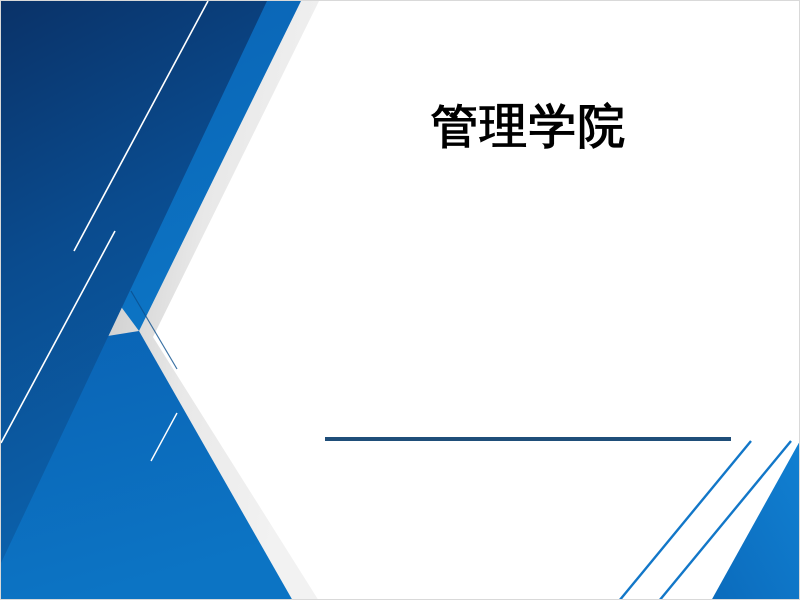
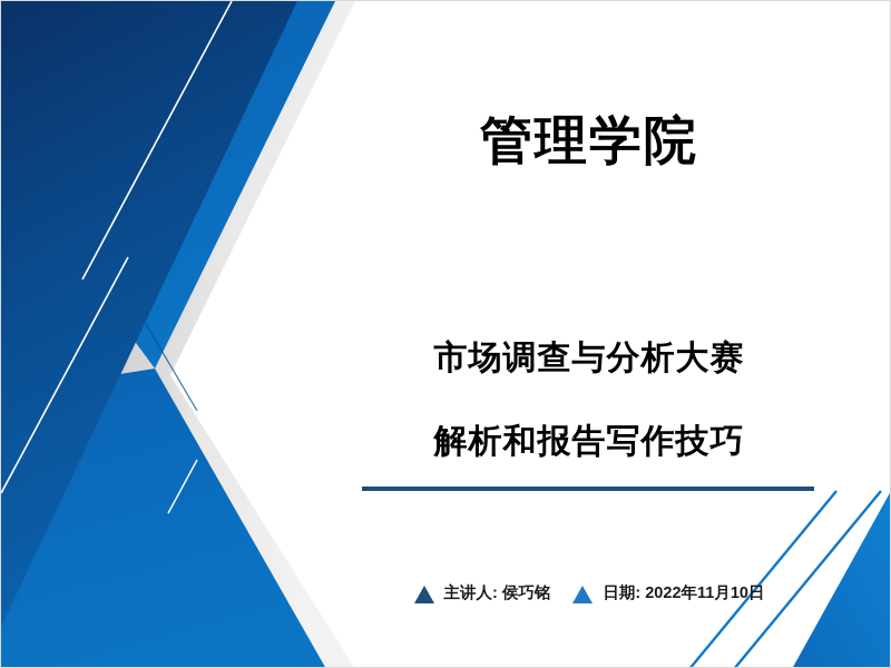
  管理学院
+ 市场调查与分析大赛
+ 解析和报告写作技巧
+ 主讲人: 侯巧铭
+ 日期: 2022年11月10日
